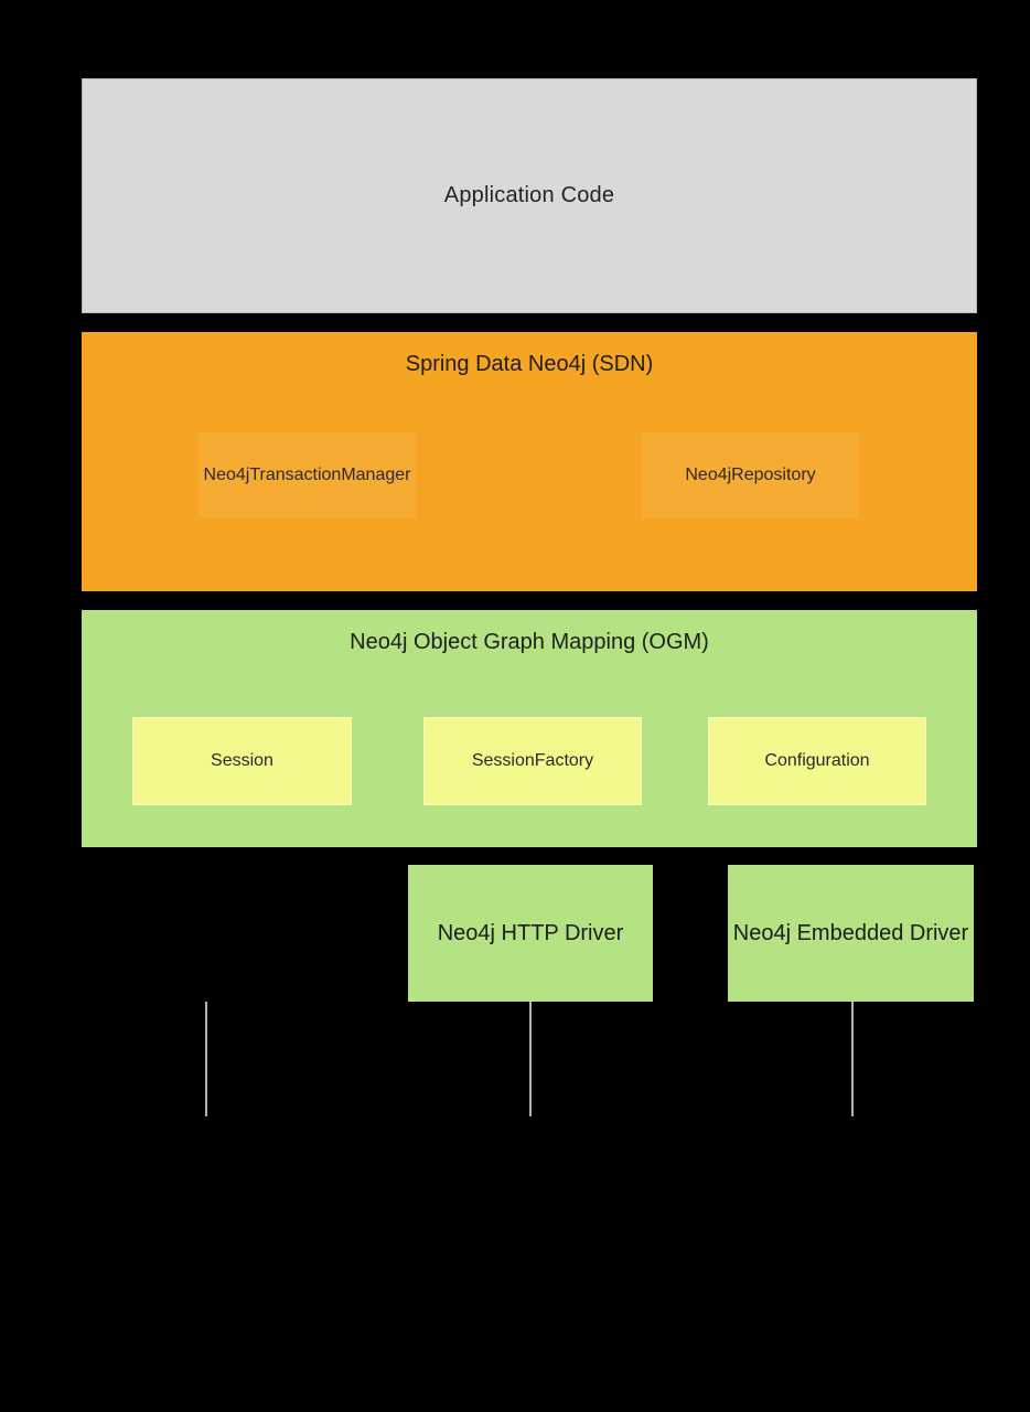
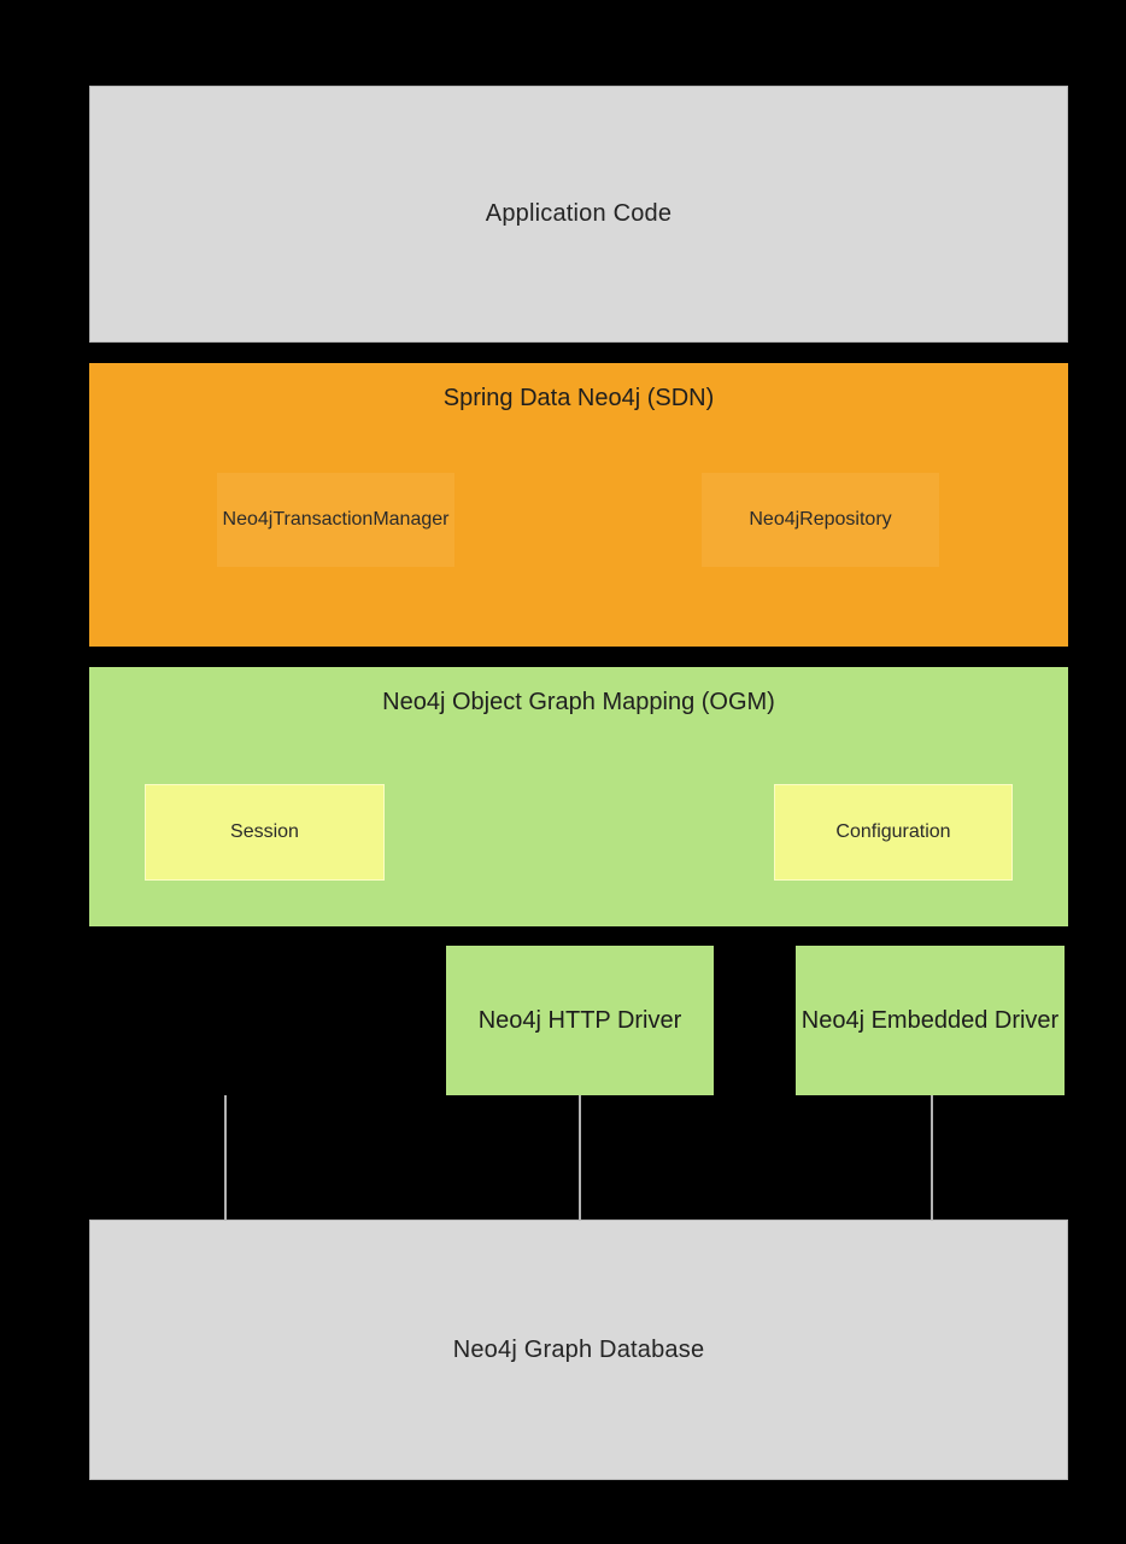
  Application Code
  Spring Data Neo4j (SDN)
  Neo4jTransactionManager
  Neo4jRepository
  Neo4j Object Graph Mapping (OGM)
  Session
- SessionFactory
  Configuration
  Neo4j HTTP Driver
  Neo4j Embedded Driver
+ Neo4j Graph Database
